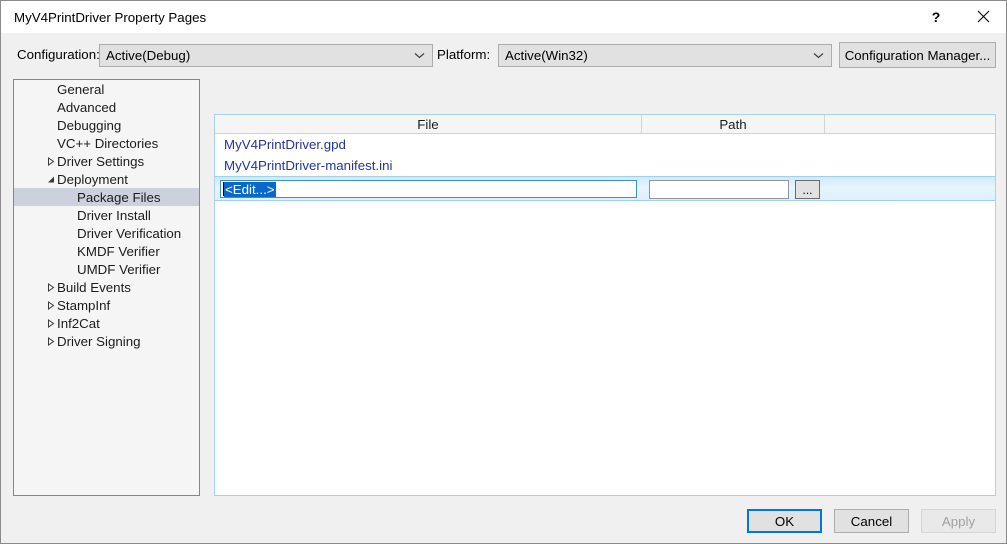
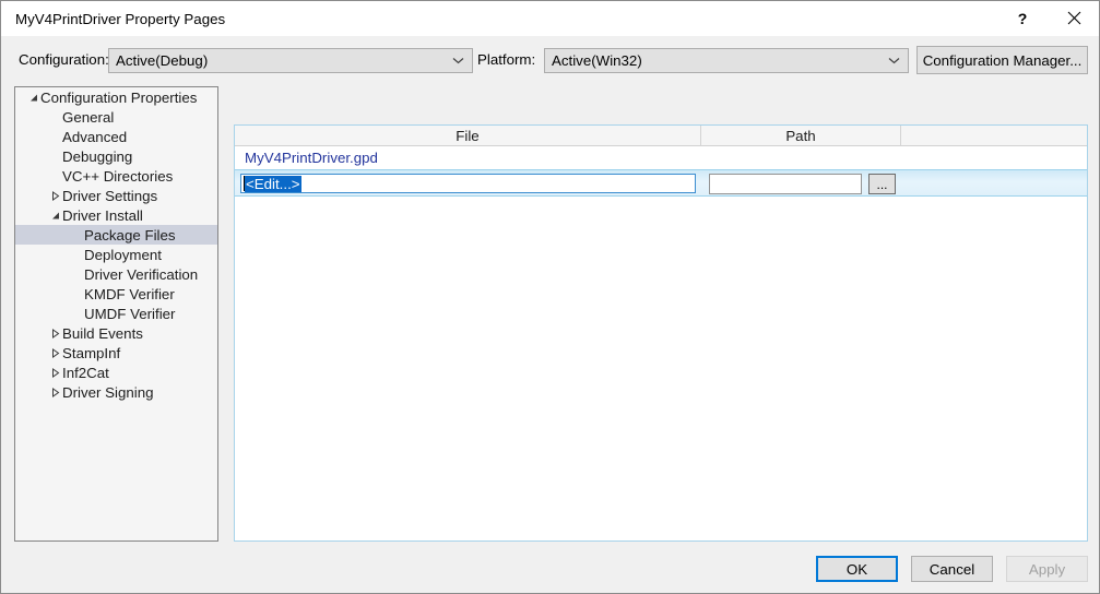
  MyV4PrintDriver Property Pages
  ?
  Configuration:
  Active(Debug)
  Platform:
  Active(Win32)
  Configuration Manager...
+ Configuration Properties
  General
  Advanced
  Debugging
  VC++ Directories
  Driver Settings
- Deployment
+ Driver Install
  Package Files
- Driver Install
+ Deployment
  Driver Verification
  KMDF Verifier
  UMDF Verifier
  Build Events
  StampInf
  Inf2Cat
  Driver Signing
  File
  Path
  MyV4PrintDriver.gpd
- MyV4PrintDriver-manifest.ini
  <Edit...>
  ...
  OK
  Cancel
  Apply
